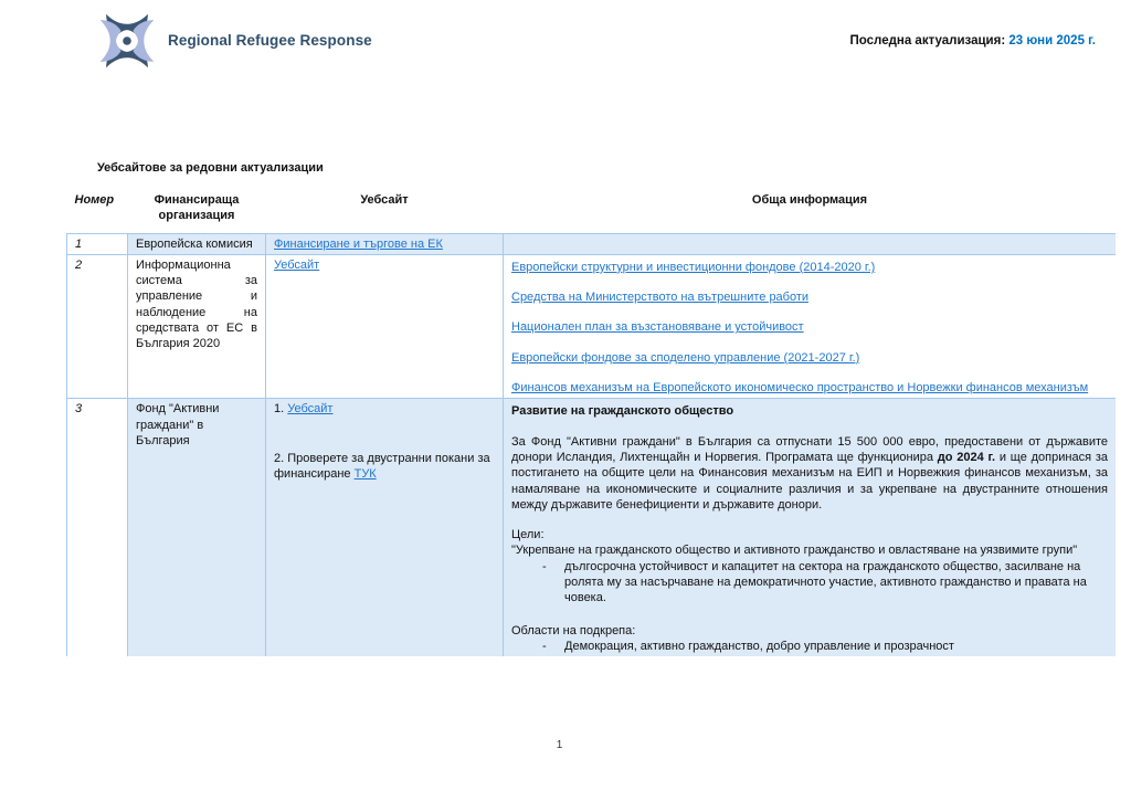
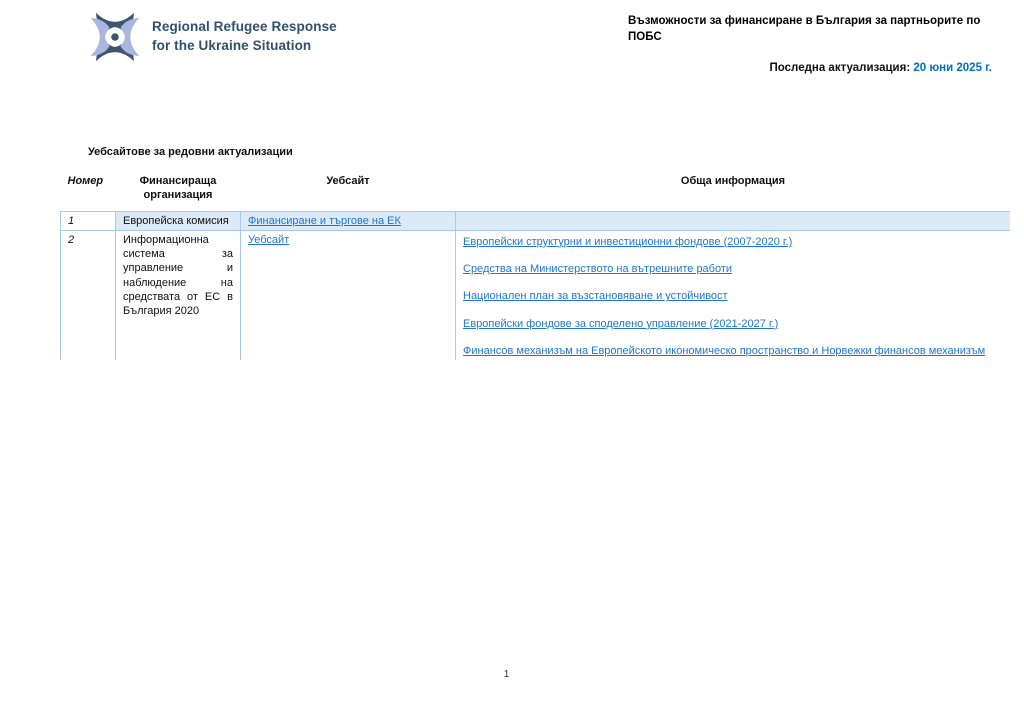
  Regional Refugee Response
+ for the Ukraine Situation
+ Възможности за финансиране в България за партньорите по ПОБС
- Последна актуализация: 23 юни 2025 г.
+ Последна актуализация: 20 юни 2025 г.
  Уебсайтове за редовни актуализации
  Номер	Финансираща организация	Уебсайт	Обща информация
  1	Европейска комисия	Финансиране и търгове на ЕК
- 2	Информационна система за управление и наблюдение на средствата от ЕС в България 2020	Уебсайт	Европейски структурни и инвестиционни фондове (2014-2020 г.) Средства на Министерството на вътрешните работи Национален план за възстановяване и устойчивост Европейски фондове за споделено управление (2021-2027 г.) Финансов механизъм на Европейското икономическо пространство и Норвежки финансов механизъм
+ 2	Информационна система за управление и наблюдение на средствата от ЕС в България 2020	Уебсайт	Европейски структурни и инвестиционни фондове (2007-2020 г.) Средства на Министерството на вътрешните работи Национален план за възстановяване и устойчивост Европейски фондове за споделено управление (2021-2027 г.) Финансов механизъм на Европейското икономическо пространство и Норвежки финансов механизъм
- 3	Фонд "Активни граждани" в България	1. Уебсайт 2. Проверете за двустранни покани за финансиране ТУК	Развитие на гражданското общество За Фонд "Активни граждани" в България са отпуснати 15 500 000 евро, предоставени от държавите донори Исландия, Лихтенщайн и Норвегия. Програмата ще функционира до 2024 г. и ще допринася за постигането на общите цели на Финансовия механизъм на ЕИП и Норвежкия финансов механизъм, за намаляване на икономическите и социалните различия и за укрепване на двустранните отношения между държавите бенефициенти и държавите донори. Цели: "Укрепване на гражданското общество и активното гражданство и овластяване на уязвимите групи" - дългосрочна устойчивост и капацитет на сектора на гражданското общество, засилване на ролята му за насърчаване на демократичното участие, активното гражданство и правата на човека. Области на подкрепа: - Демокрация, активно гражданство, добро управление и прозрачност
  1
